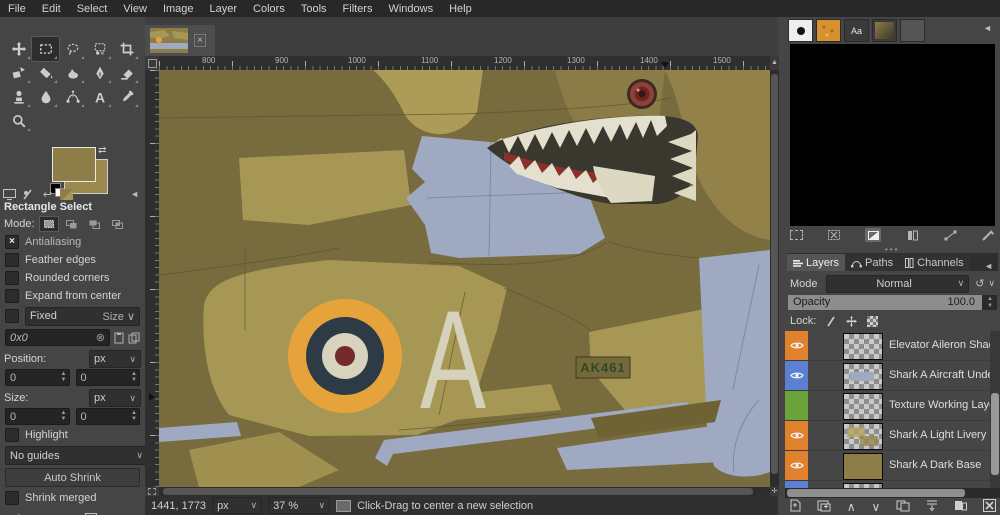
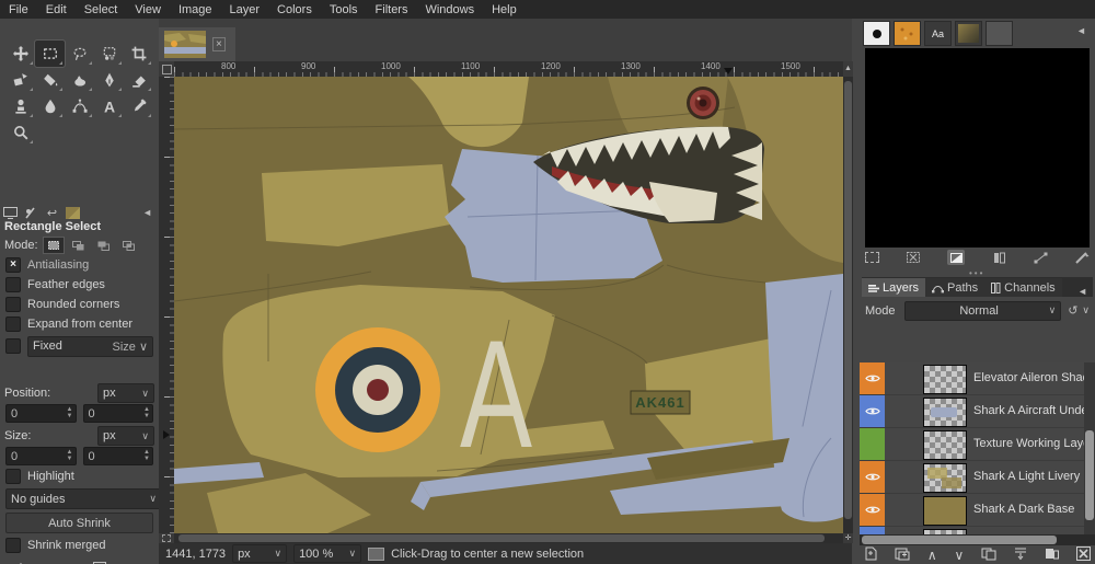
  File
  Edit
  Select
  View
  Image
  Layer
  Colors
  Tools
  Filters
  Windows
  Help
  A
- ⇄
  ↩
  ◄
  Rectangle Select
  Mode:
  ×
  Antialiasing
  Feather edges
  Rounded corners
  Expand from center
  Fixed
  Size ∨
- 0x0
- ⊗
  Position:
  px
  ∨
  0
  0
  Size:
  px
  ∨
  0
  0
  Highlight
  No guides
  ∨
  Auto Shrink
  Shrink merged
  ×
  800
  900
  1000
  1100
  1200
  1300
  1400
  1500
  A
  AK461
  1441, 1773
  px
  ∨
- 37 %
+ 100 %
  ∨
  Click-Drag to center a new selection
  Aa
  ◄
  •••
  Layers
  Paths
  Channels
  ◄
  Mode
  Normal
  ∨
  ↺
  ∨
- Opacity
- 100.0
- Lock:
  Elevator Aileron Sha
  Shark A Aircraft Und
  Texture Working Lay
  Shark A Light Livery
  Shark A Dark Base
  ∧
  ∨
